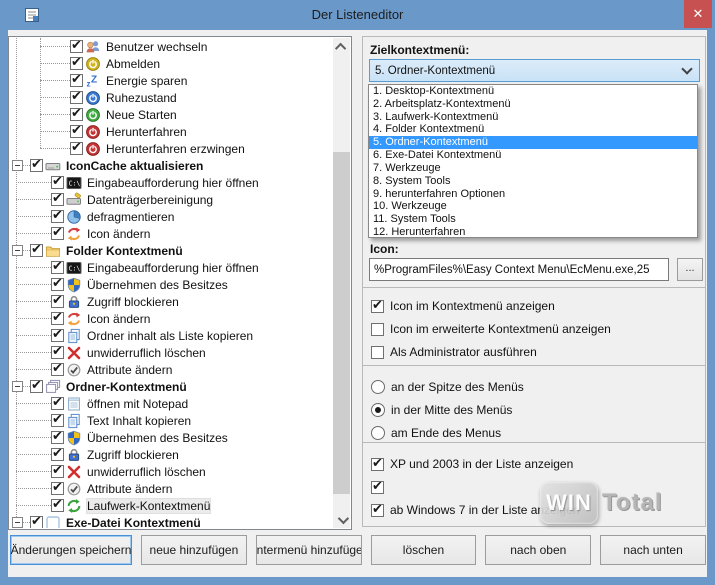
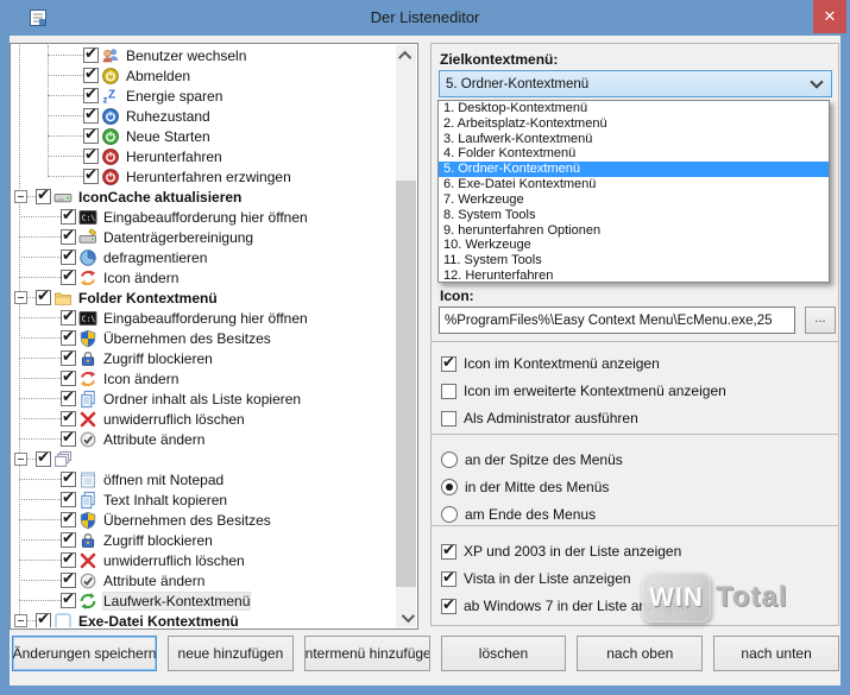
  Der Listeneditor
  ✕
  Benutzer wechseln
  Abmelden
  Energie sparen
  Ruhezustand
  Neue Starten
  Herunterfahren
  Herunterfahren erzwingen
  IconCache aktualisieren
  Eingabeaufforderung hier öffnen
  Datenträgerbereinigung
  defragmentieren
  Icon ändern
  Folder Kontextmenü
  Eingabeaufforderung hier öffnen
  Übernehmen des Besitzes
  Zugriff blockieren
  Icon ändern
  Ordner inhalt als Liste kopieren
  unwiderruflich löschen
  Attribute ändern
- Ordner-Kontextmenü
  öffnen mit Notepad
  Text Inhalt kopieren
  Übernehmen des Besitzes
  Zugriff blockieren
  unwiderruflich löschen
  Attribute ändern
  Laufwerk-Kontextmenü
  Exe-Datei Kontextmenü
  Zielkontextmenü:
  5. Ordner-Kontextmenü
  Icon:
  %ProgramFiles%\Easy Context Menu\EcMenu.exe,25
  ...
  Icon im Kontextmenü anzeigen
  Icon im erweiterte Kontextmenü anzeigen
  Als Administrator ausführen
  an der Spitze des Menüs
  in der Mitte des Menüs
  am Ende des Menus
  XP und 2003 in der Liste anzeigen
+ Vista in der Liste anzeigen
  ab Windows 7 in der Liste a
  1. Desktop-Kontextmenü
  2. Arbeitsplatz-Kontextmenü
  3. Laufwerk-Kontextmenü
  4. Folder Kontextmenü
  5. Ordner-Kontextmenü
  6. Exe-Datei Kontextmenü
  7. Werkzeuge
  8. System Tools
  9. herunterfahren Optionen
  10. Werkzeuge
  11. System Tools
  12. Herunterfahren
  WIN
  Total
  Änderungen speichern
  neue hinzufügen
  ntermenü hinzufüge
  löschen
  nach oben
  nach unten
